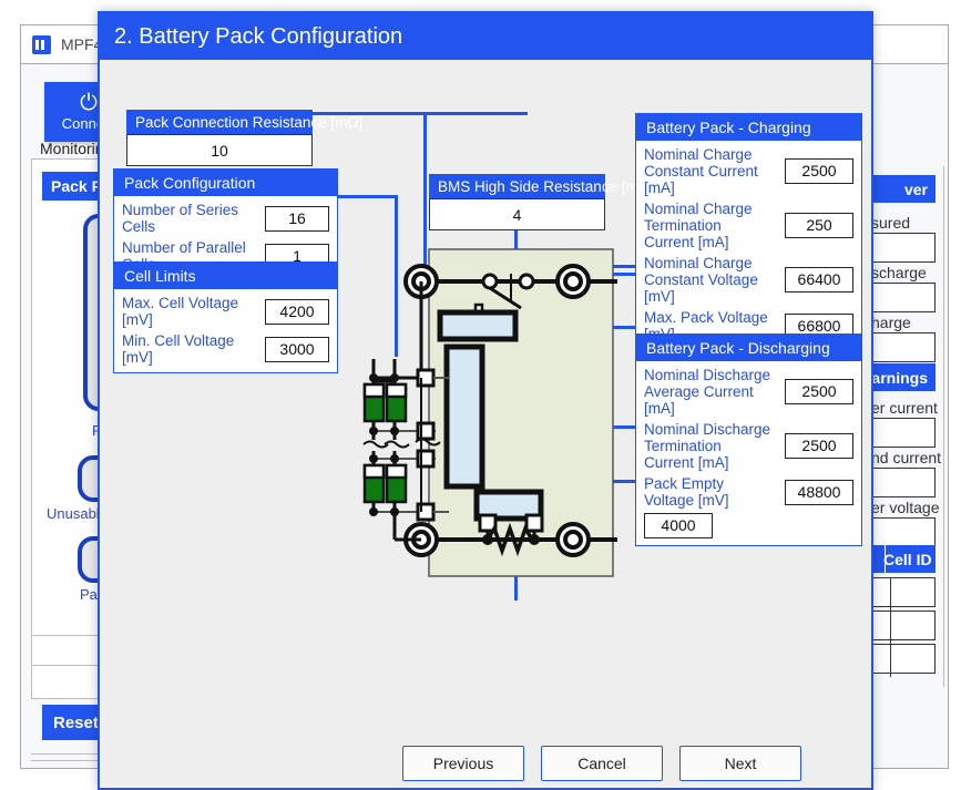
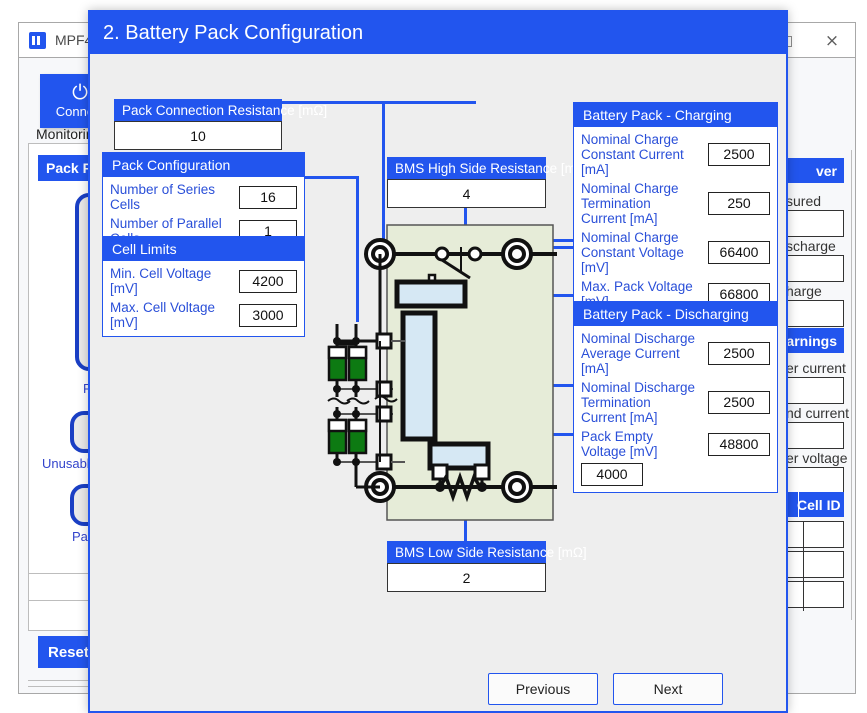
+ ×
  ⏻
  Monitori
  Unusab
  Reset
  ver
  sured
  scharge
  harge
  arnings
  er current
  nd current
  er voltage
  Cell ID
  2. Battery Pack Configuration
  Pack Connection Resistance [mΩ]
  10
  Pack Configuration
  Number of Series Cells
  16
  Number of Parallel
  1
  Cell Limits
- Max. Cell Voltage [mV]
+ Min. Cell Voltage [mV]
  4200
- Min. Cell Voltage [mV]
+ Max. Cell Voltage [mV]
  3000
  BMS High Side Resistance [m
  4
+ BMS Low Side Resistance [mΩ]
+ 2
  Battery Pack - Charging
  Nominal Charge Constant Current [mA]
  2500
  Nominal Charge Termination Current [mA]
  250
  Nominal Charge Constant Voltage [mV]
  66400
  Max. Pack Voltage
  66800
  Battery Pack - Discharging
  Nominal Discharge Average Current [mA]
  2500
  Nominal Discharge Termination Current [mA]
  2500
  Pack Empty Voltage [mV]
  48800
  4000
  Previous
- Cancel
  Next
